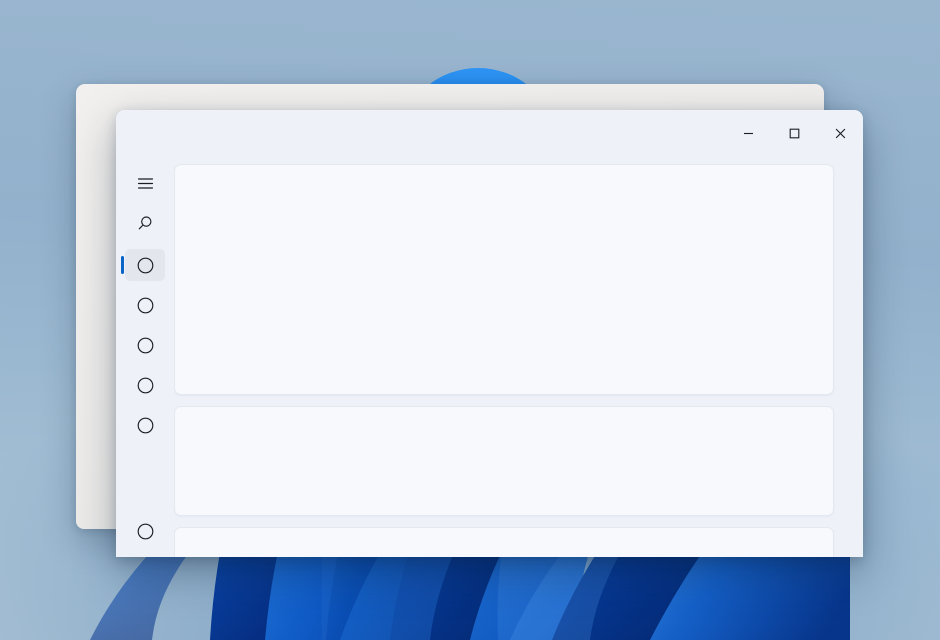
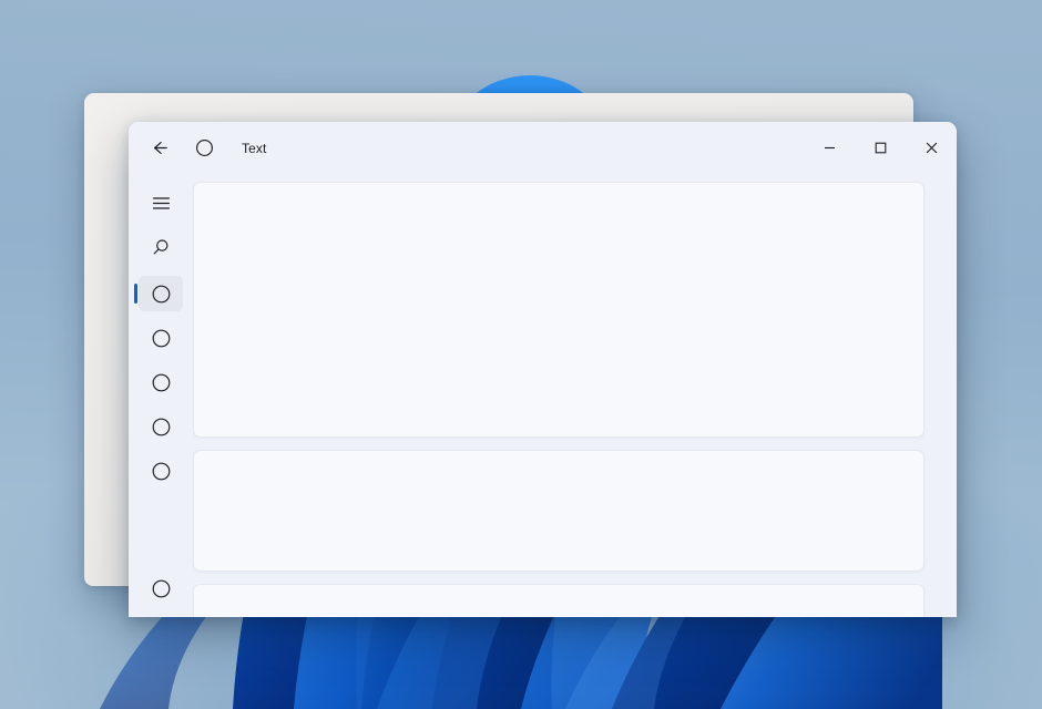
+ Text
